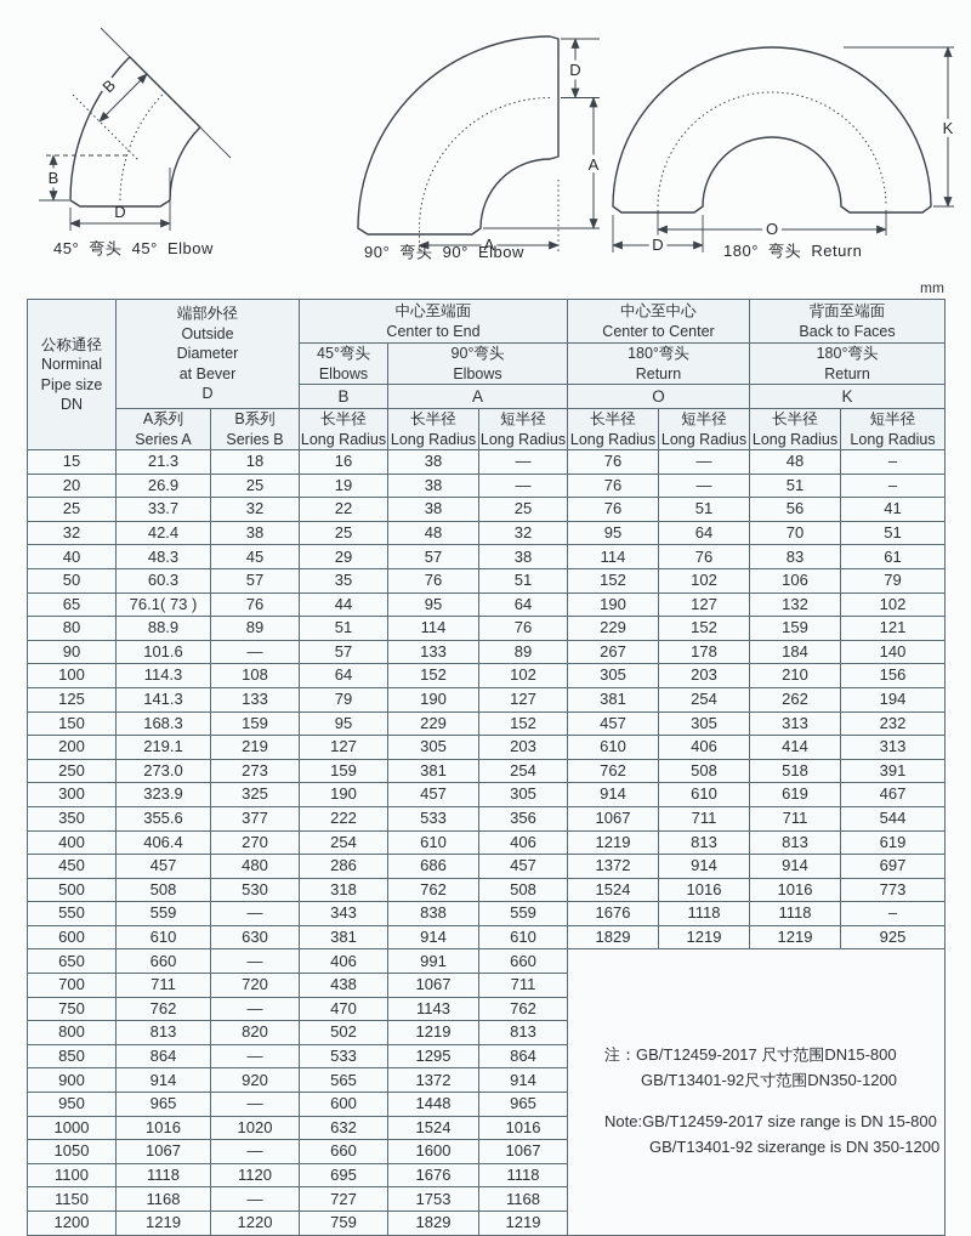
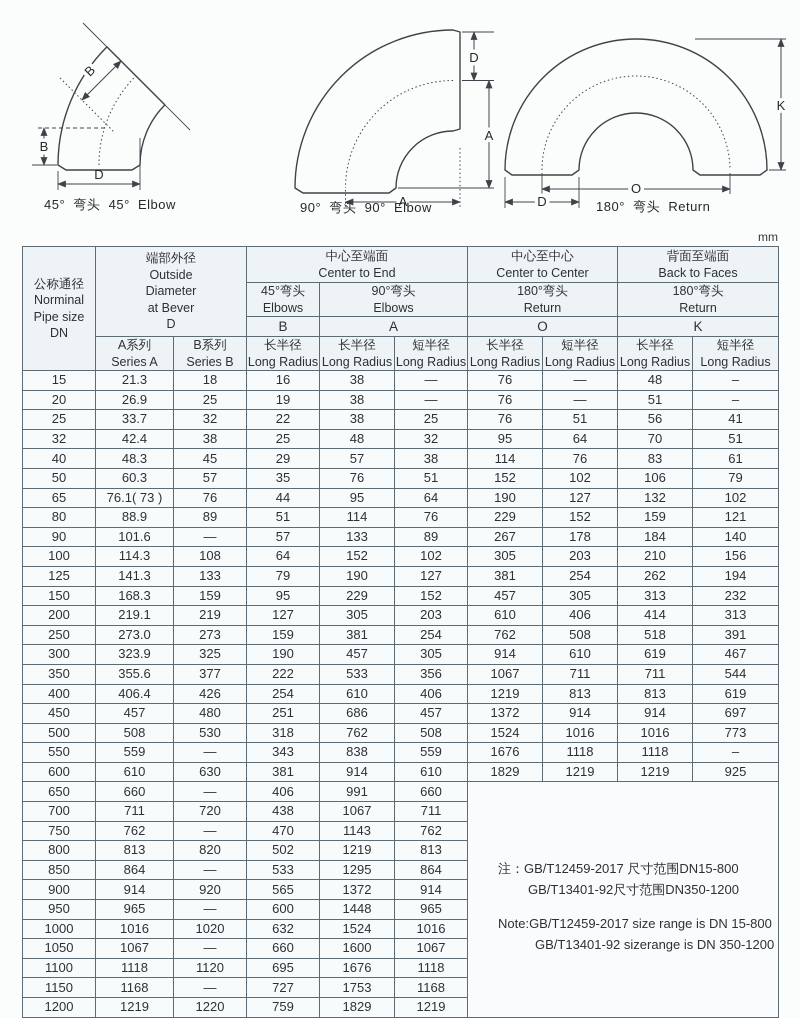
  B
  D
  A
  D
  A
  K
  O
  D
  45° 弯头 45° Elbow
  90° 弯头 90° Elbow
  180° 弯头 Return
  mm
  公称通径 Norminal Pipe size DN	端部外径 Outside Diameter at Bever D	中心至端面 Center to End	中心至中心 Center to Center	背面至端面 Back to Faces
  45°弯头 Elbows	90°弯头 Elbows	180°弯头 Return	180°弯头 Return
  B	A	O	K
  A系列 Series A	B系列 Series B	长半径 Long Radius	长半径 Long Radius	短半径 Long Radius	长半径 Long Radius	短半径 Long Radius	长半径 Long Radius	短半径 Long Radius
  15	21.3	18	16	38	—	76	—	48	–
  20	26.9	25	19	38	—	76	—	51	–
  25	33.7	32	22	38	25	76	51	56	41
  32	42.4	38	25	48	32	95	64	70	51
  40	48.3	45	29	57	38	114	76	83	61
  50	60.3	57	35	76	51	152	102	106	79
  65	76.1( 73 )	76	44	95	64	190	127	132	102
  80	88.9	89	51	114	76	229	152	159	121
  90	101.6	—	57	133	89	267	178	184	140
  100	114.3	108	64	152	102	305	203	210	156
  125	141.3	133	79	190	127	381	254	262	194
  150	168.3	159	95	229	152	457	305	313	232
  200	219.1	219	127	305	203	610	406	414	313
  250	273.0	273	159	381	254	762	508	518	391
  300	323.9	325	190	457	305	914	610	619	467
  350	355.6	377	222	533	356	1067	711	711	544
- 400	406.4	270	254	610	406	1219	813	813	619
+ 400	406.4	426	254	610	406	1219	813	813	619
- 450	457	480	286	686	457	1372	914	914	697
+ 450	457	480	251	686	457	1372	914	914	697
  500	508	530	318	762	508	1524	1016	1016	773
  550	559	—	343	838	559	1676	1118	1118	–
  600	610	630	381	914	610	1829	1219	1219	925
  650	660	—	406	991	660	注：GB/T12459-2017 尺寸范围DN15-800GB/T13401-92尺寸范围DN350-1200Note:GB/T12459-2017 size range is DN 15-800GB/T13401-92 sizerange is DN 350-1200
  700	711	720	438	1067	711
  750	762	—	470	1143	762
  800	813	820	502	1219	813
  850	864	—	533	1295	864
  900	914	920	565	1372	914
  950	965	—	600	1448	965
  1000	1016	1020	632	1524	1016
  1050	1067	—	660	1600	1067
  1100	1118	1120	695	1676	1118
  1150	1168	—	727	1753	1168
  1200	1219	1220	759	1829	1219
